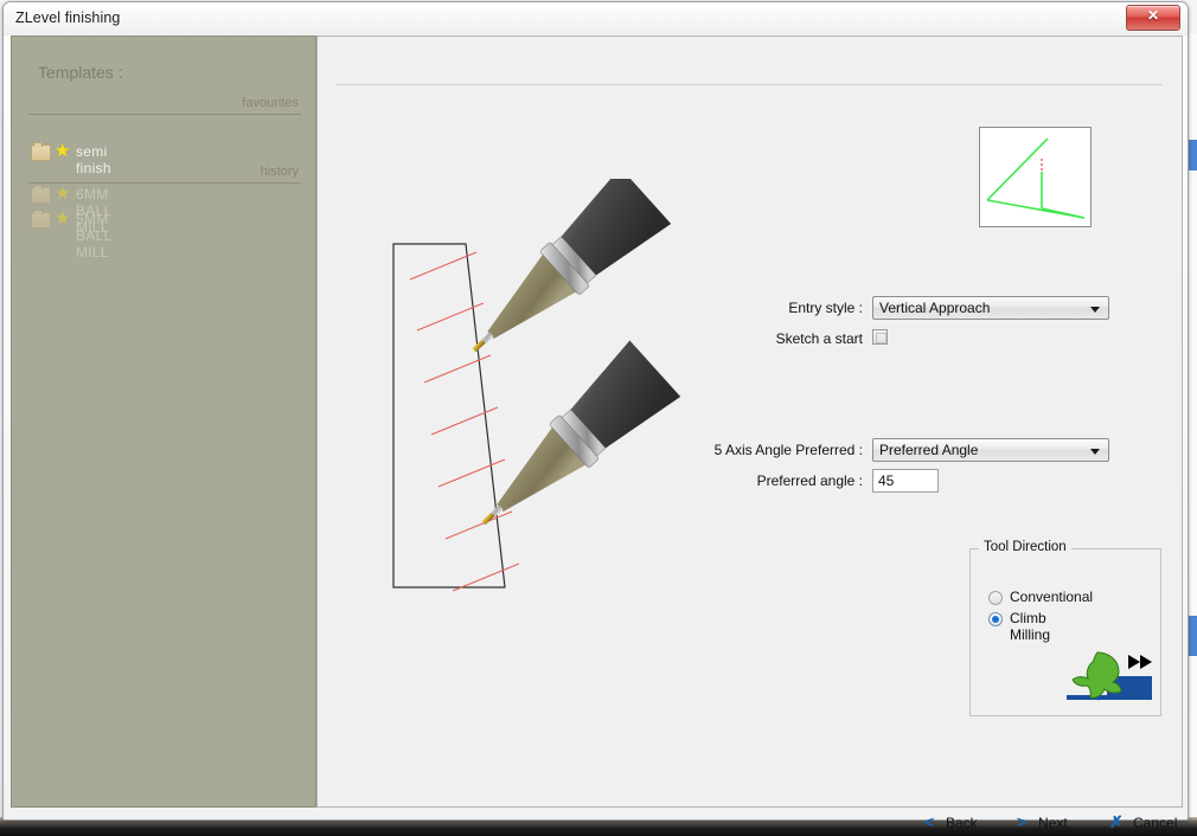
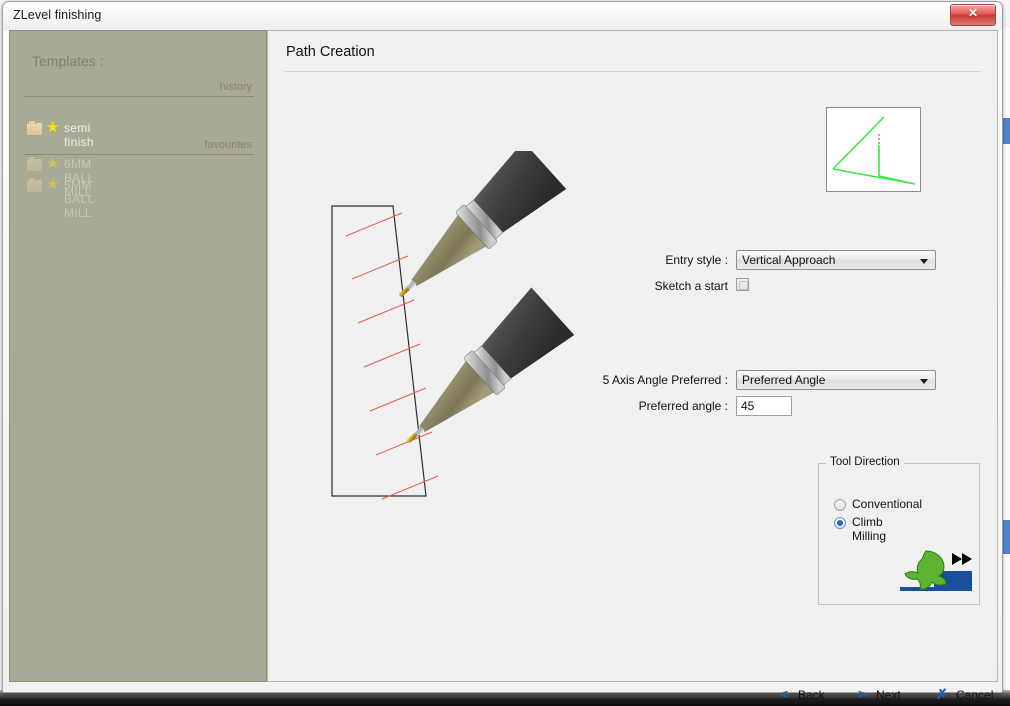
  ZLevel finishing
  ✕
  Templates :
- favourites
+ history
  ★
  semi finish
- history
+ favourites
  ★
  6MM BALL MILL
  ★
  5MM BALL MILL
+ Path Creation
  Entry style :
  Vertical Approach
  Sketch a start
  5 Axis Angle Preferred :
  Preferred Angle
  Preferred angle :
  45
  Tool Direction
  Conventional
  Climb Milling
  <
  Back
  >
  Next
  ✗
  Cancel
